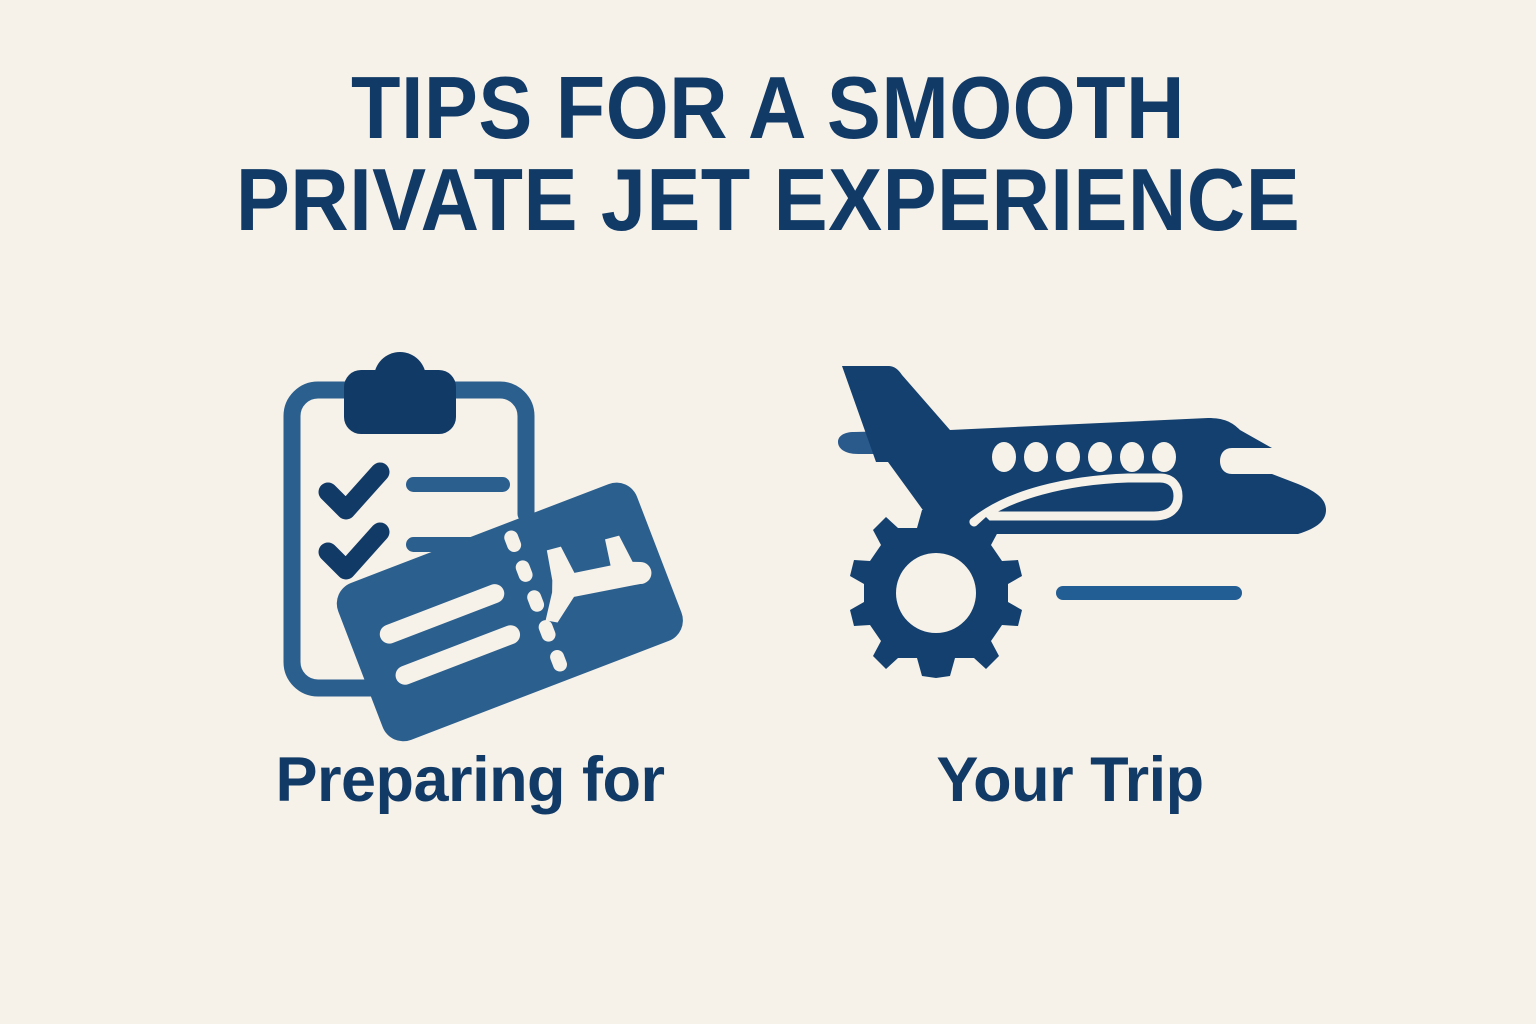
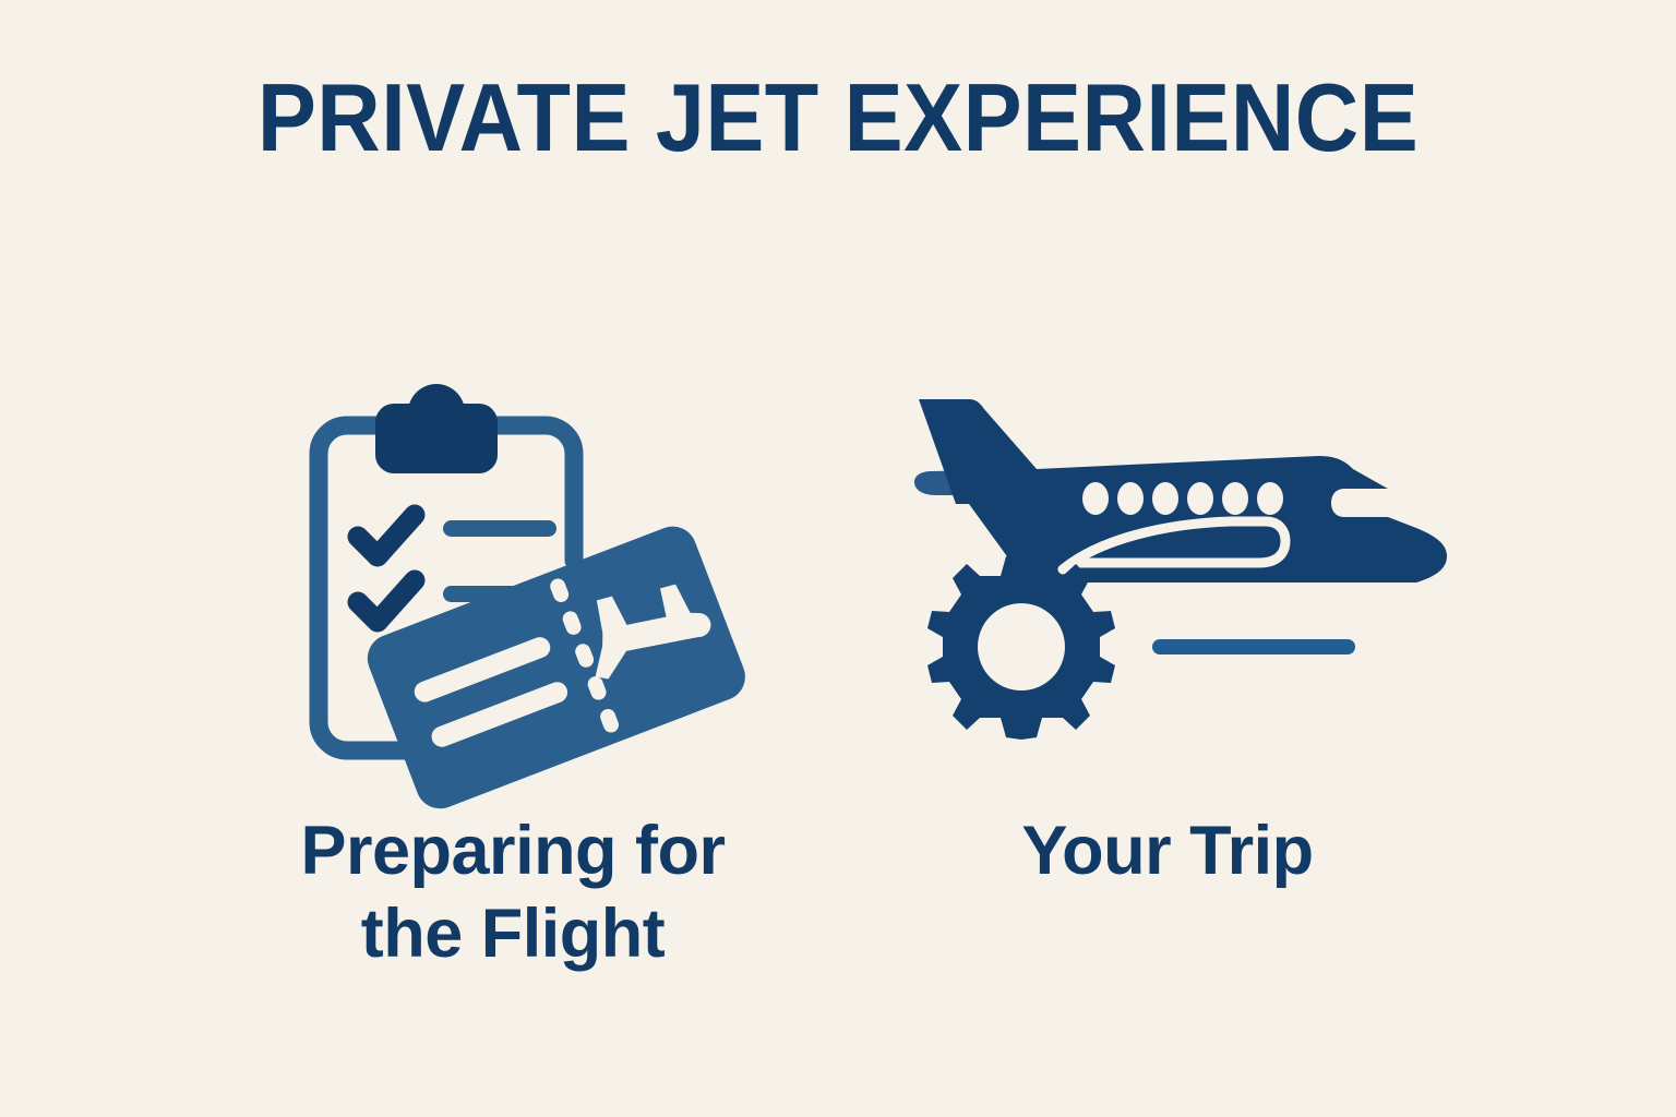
- TIPS FOR A SMOOTH
  PRIVATE JET EXPERIENCE
  Preparing for
+ the Flight
  Your Trip
